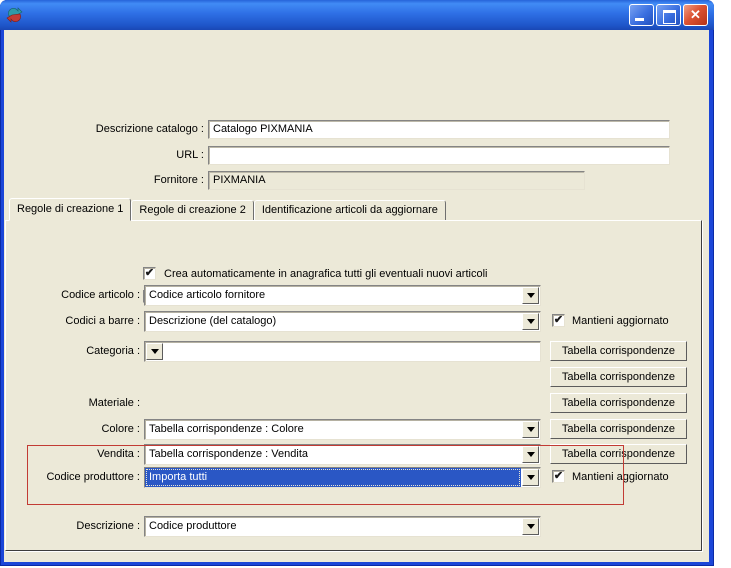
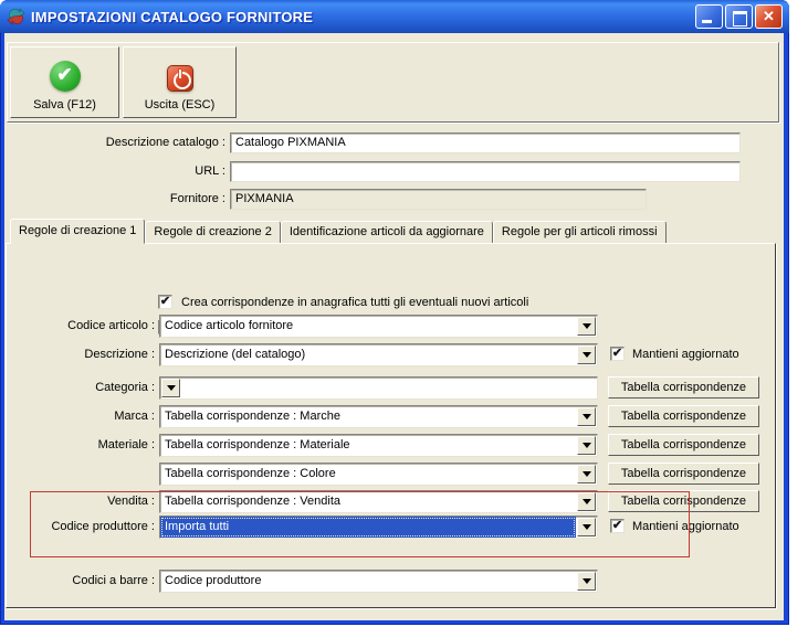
+ IMPOSTAZIONI CATALOGO FORNITORE
+ Salva (F12)
+ Uscita (ESC)
  Descrizione catalogo :
  Catalogo PIXMANIA
  URL :
  Fornitore :
  PIXMANIA
  Regole di creazione 1
  Regole di creazione 2
  Identificazione articoli da aggiornare
+ Regole per gli articoli rimossi
  ✔
- Crea automaticamente in anagrafica tutti gli eventuali nuovi articoli
+ Crea corrispondenze in anagrafica tutti gli eventuali nuovi articoli
  Codice articolo :
  Codice articolo fornitore
- Codici a barre :
+ Descrizione :
  Descrizione (del catalogo)
  ✔
  Mantieni aggiornato
  Categoria :
  Tabella corrispondenze
+ Marca :
+ Tabella corrispondenze : Marche
  Tabella corrispondenze
  Materiale :
+ Tabella corrispondenze : Materiale
  Tabella corrispondenze
- Colore :
  Tabella corrispondenze : Colore
  Tabella corrispondenze
  Vendita :
  Tabella corrispondenze : Vendita
  Tabella corrispondenze
  Codice produttore :
  Importa tutti
  ✔
  Mantieni aggiornato
- Descrizione :
+ Codici a barre :
  Codice produttore
